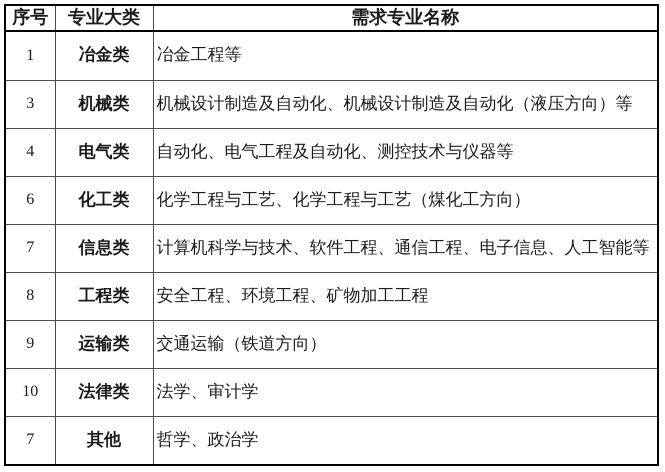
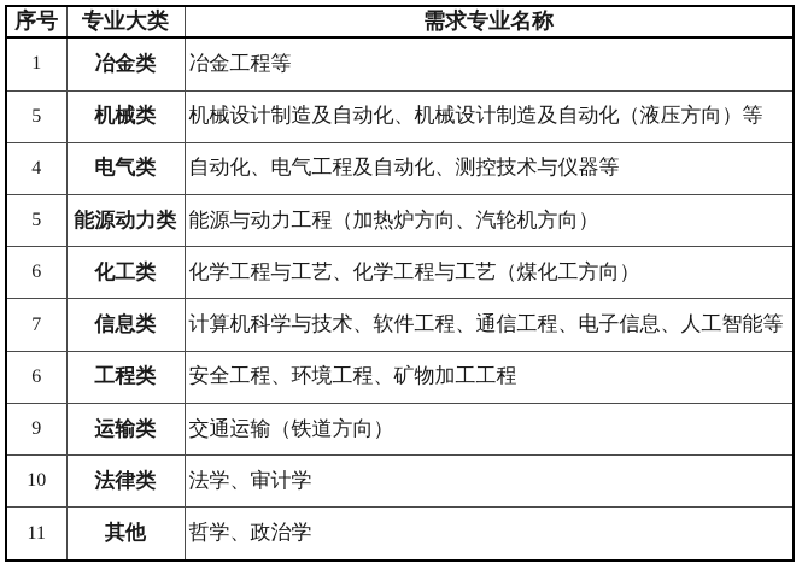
  序号	专业大类	需求专业名称
  1	冶金类	冶金工程等
- 3	机械类	机械设计制造及自动化、机械设计制造及自动化（液压方向）等
+ 5	机械类	机械设计制造及自动化、机械设计制造及自动化（液压方向）等
  4	电气类	自动化、电气工程及自动化、测控技术与仪器等
+ 5	能源动力类	能源与动力工程（加热炉方向、汽轮机方向）
  6	化工类	化学工程与工艺、化学工程与工艺（煤化工方向）
  7	信息类	计算机科学与技术、软件工程、通信工程、电子信息、人工智能等
- 8	工程类	安全工程、环境工程、矿物加工工程
+ 6	工程类	安全工程、环境工程、矿物加工工程
  9	运输类	交通运输（铁道方向）
  10	法律类	法学、审计学
- 7	其他	哲学、政治学
+ 11	其他	哲学、政治学
